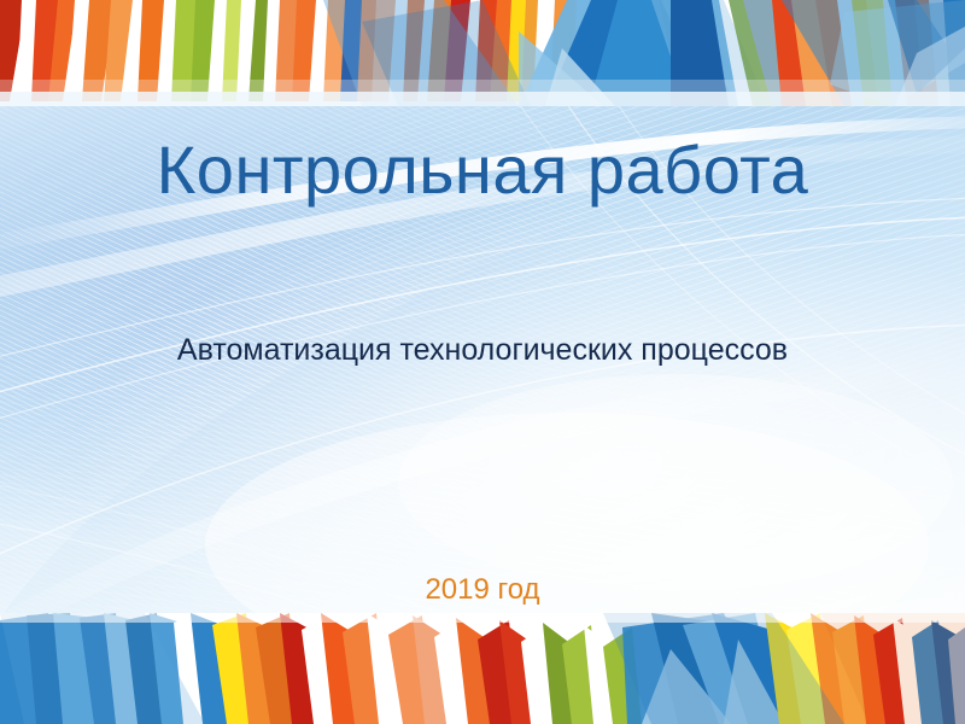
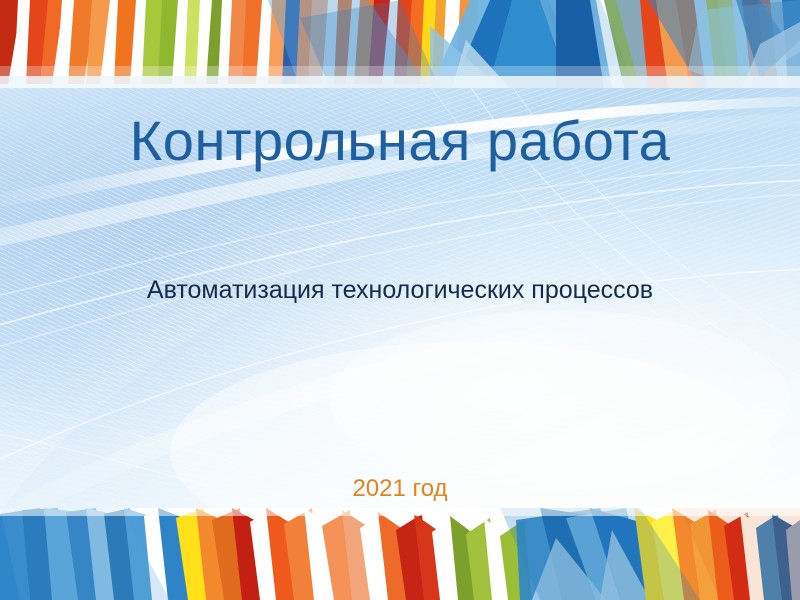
  Контрольная работа
  Автоматизация технологических процессов
- 2019 год
+ 2021 год
